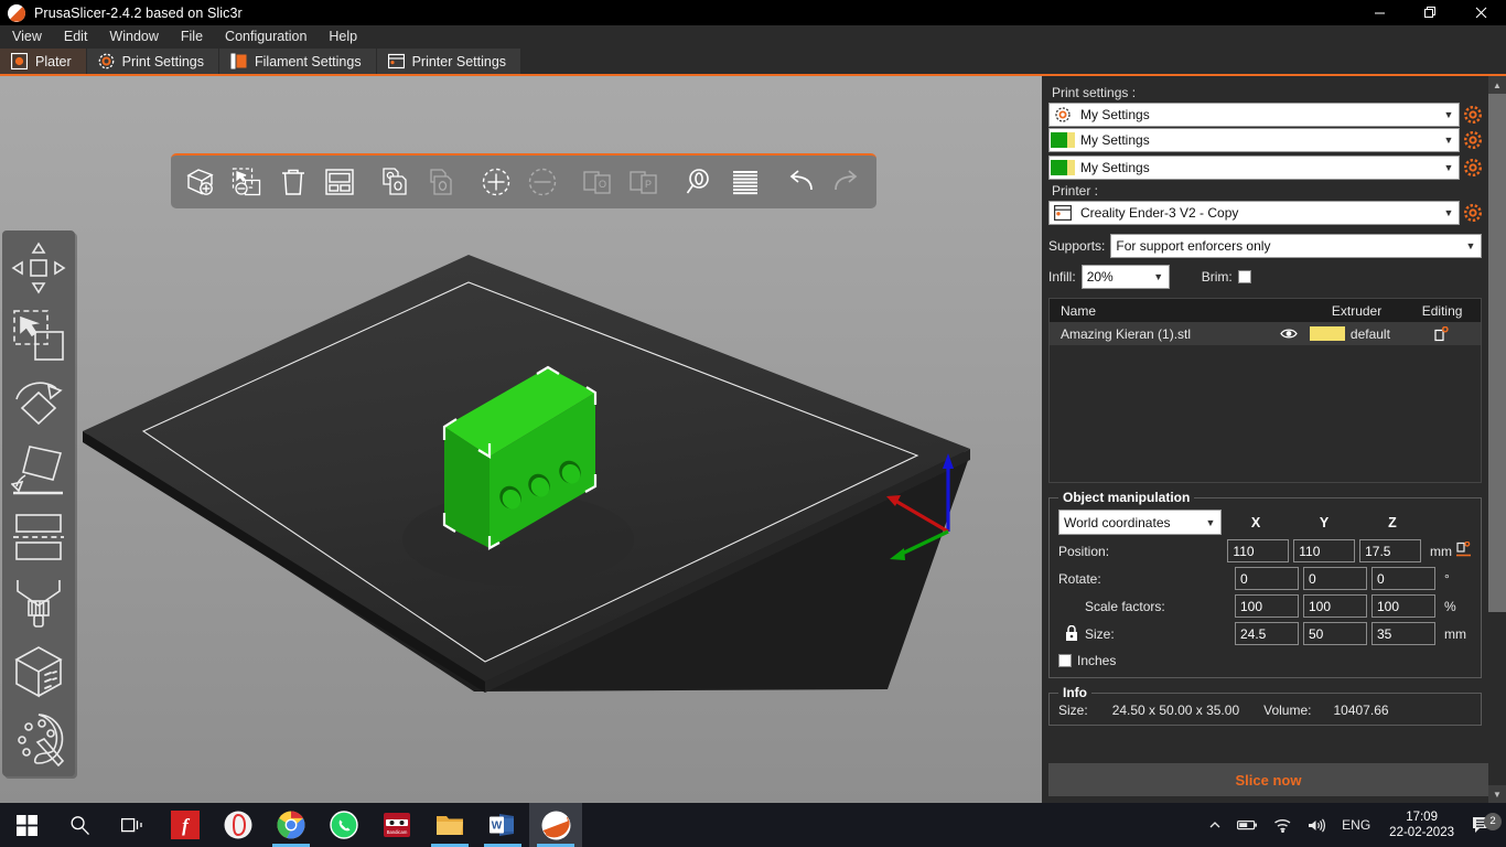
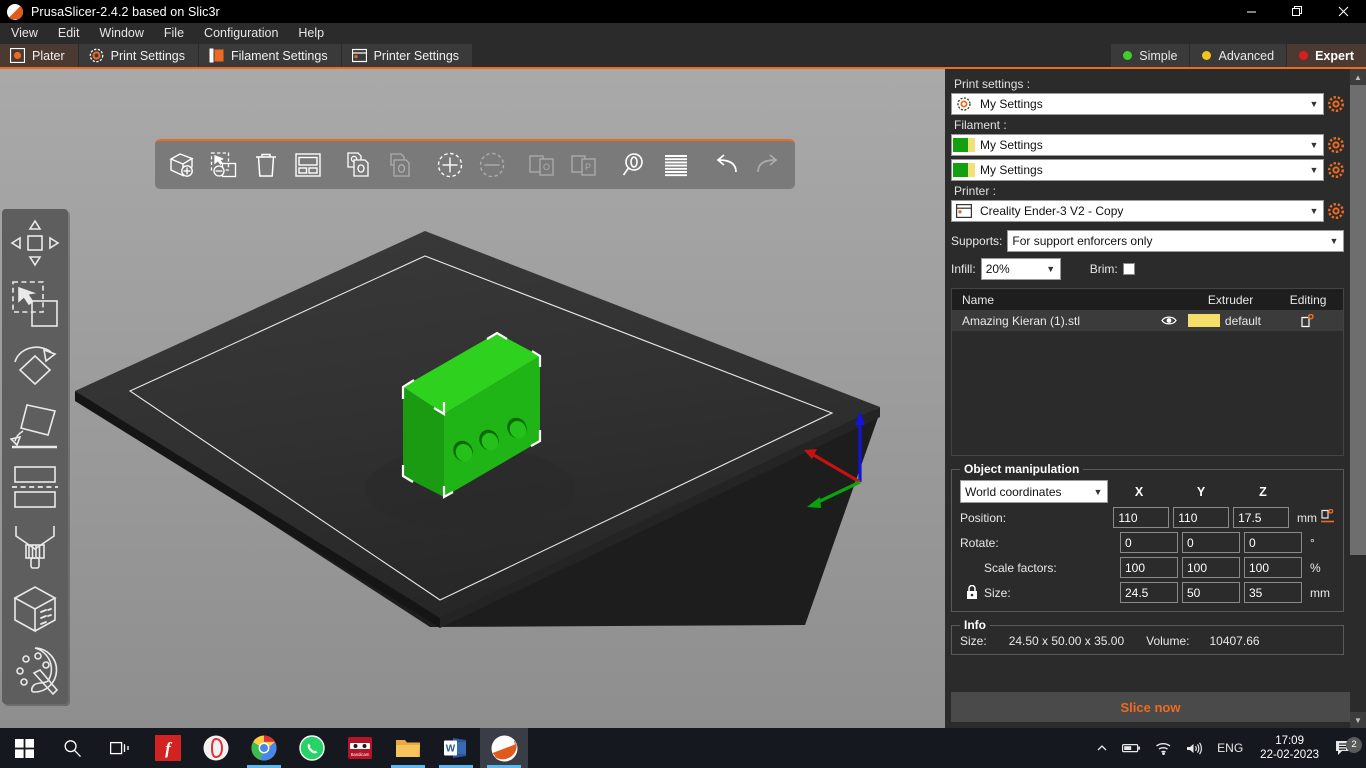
  PrusaSlicer-2.4.2 based on Slic3r
  View
  Edit
  Window
  File
  Configuration
  Help
  Plater
  Print Settings
  Filament Settings
  Printer Settings
+ Simple
+ Advanced
+ Expert
  O
  P
  Print settings :
  My Settings
  ▼
+ Filament :
  My Settings
  ▼
  My Settings
  ▼
  Printer :
  Creality Ender-3 V2 - Copy
  ▼
  Supports:
  For support enforcers only
  ▼
  Infill:
  20%
  ▼
  Brim:
  Name
  Extruder
  Editing
  Amazing Kieran (1).stl
  default
  Object manipulation
  World coordinates
  ▼
  X
  Y
  Z
  Position:
  110
  110
  17.5
  mm
  Rotate:
  0
  0
  0
  °
  Scale factors:
  100
  100
  100
  %
  Size:
  24.5
  50
  35
  mm
- Inches
  Info
  Size:
  24.50 x 50.00 x 35.00
  Volume:
  10407.66
  Slice now
  ▲
  ▼
  f
  W
  ENG
  17:09
  22-02-2023
  2
